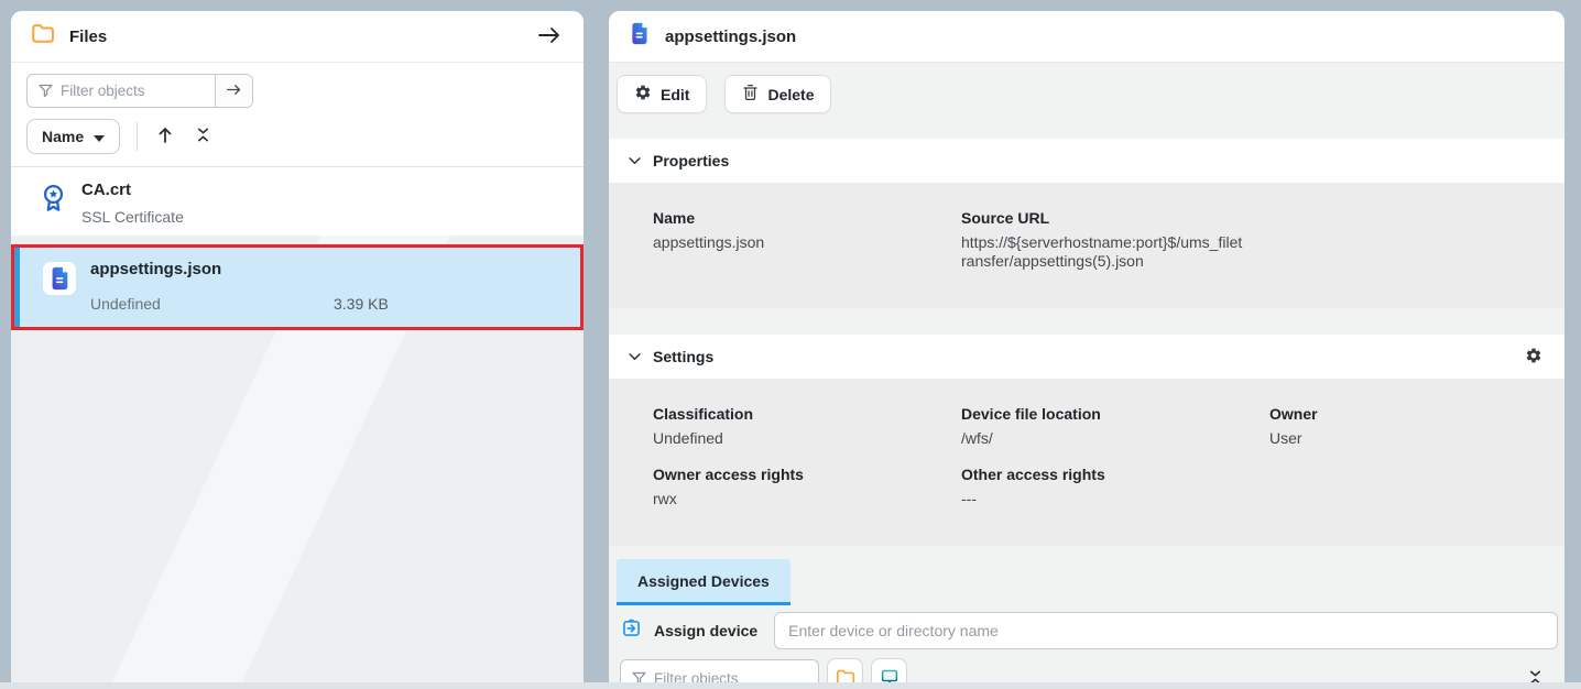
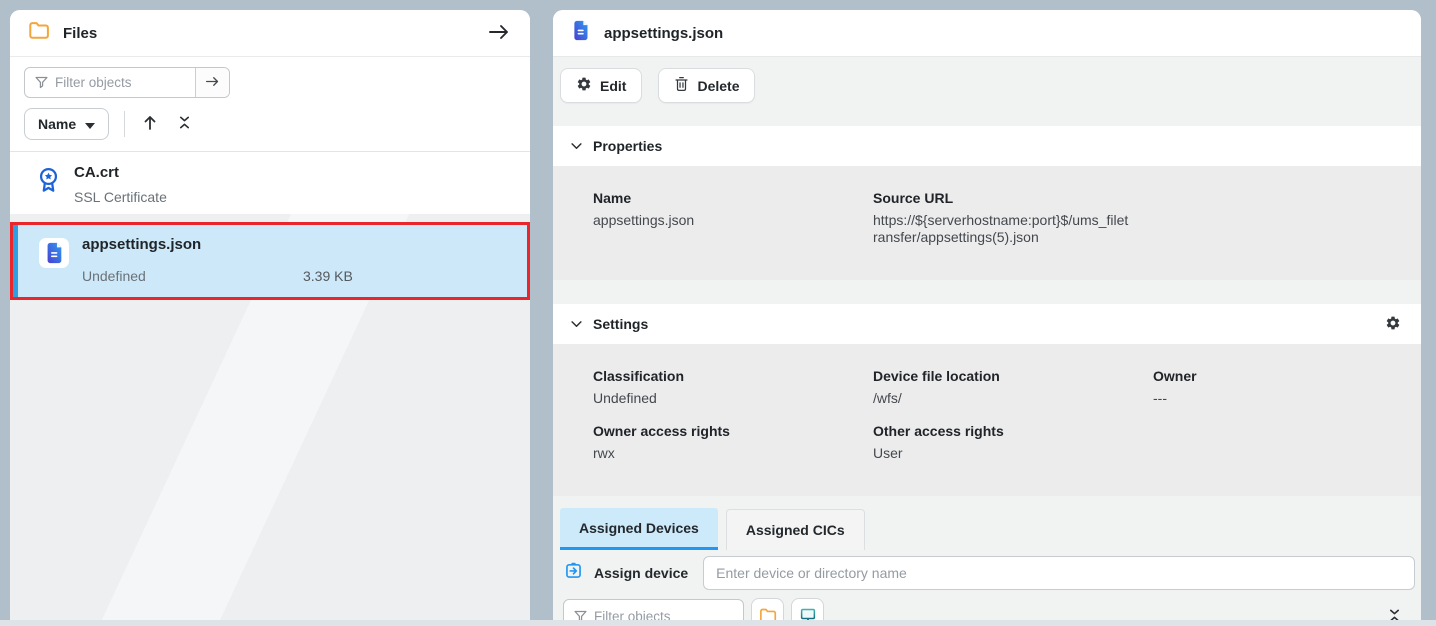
  Files
  Filter objects
  Name
  CA.crt
  SSL Certificate
  appsettings.json
  Undefined
  3.39 KB
  appsettings.json
  Edit
  Delete
  Properties
  Name
  appsettings.json
  Source URL
  https://${serverhostname:port}$/ums_filetransfer/appsettings(5).json
  Settings
  Classification
  Undefined
  Device file location
  /wfs/
  Owner
- User
+ ---
  Owner access rights
  rwx
  Other access rights
- ---
+ User
  Assigned Devices
+ Assigned CICs
  Assign device
  Enter device or directory name
  Filter objects
